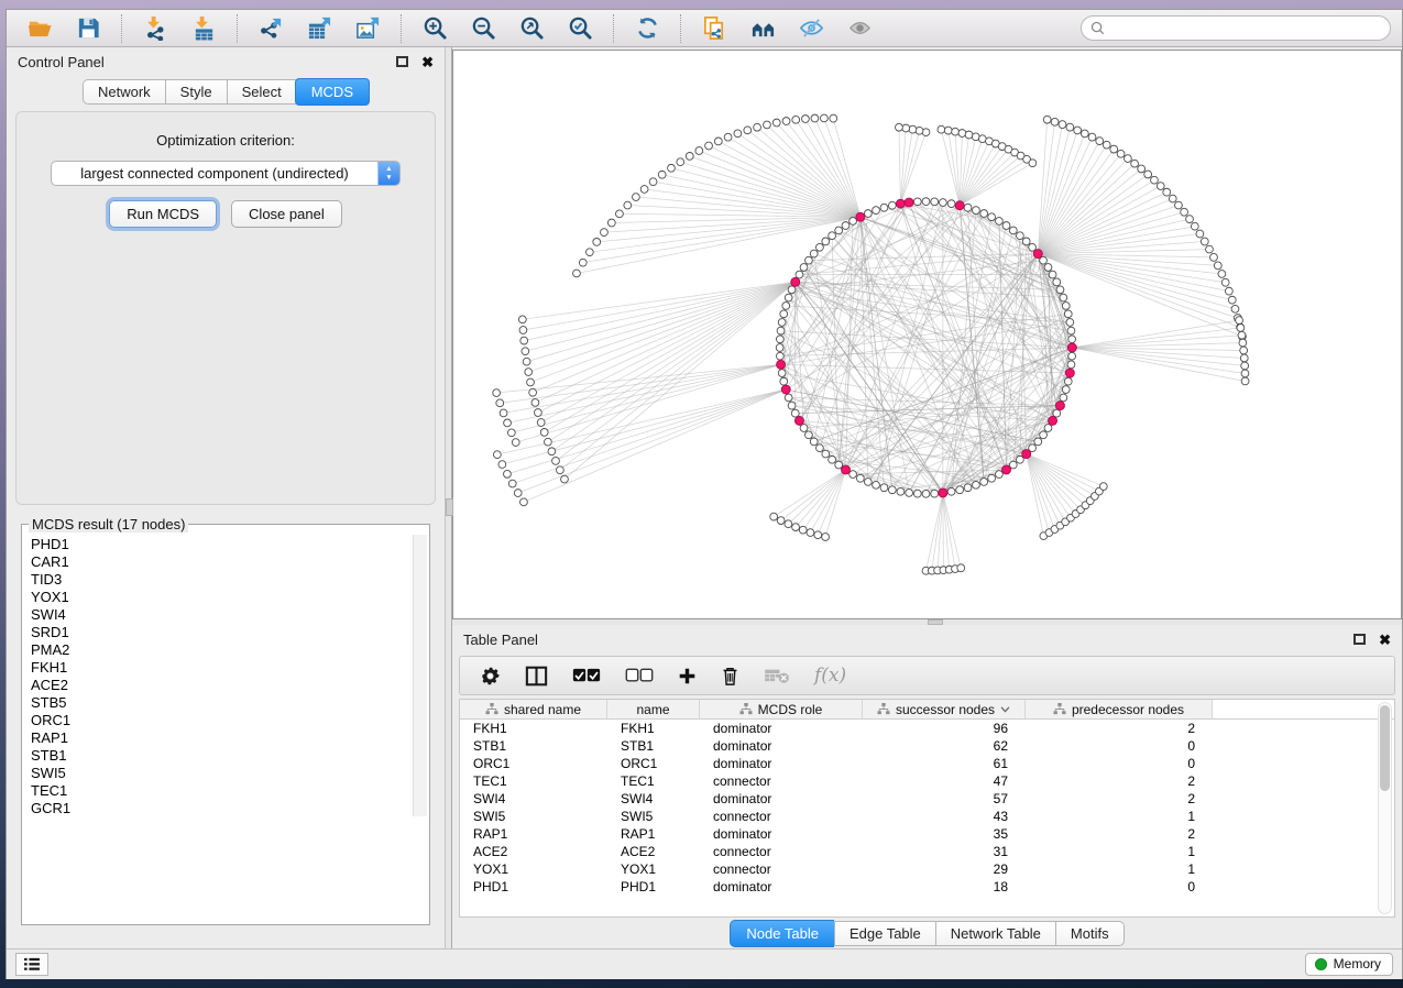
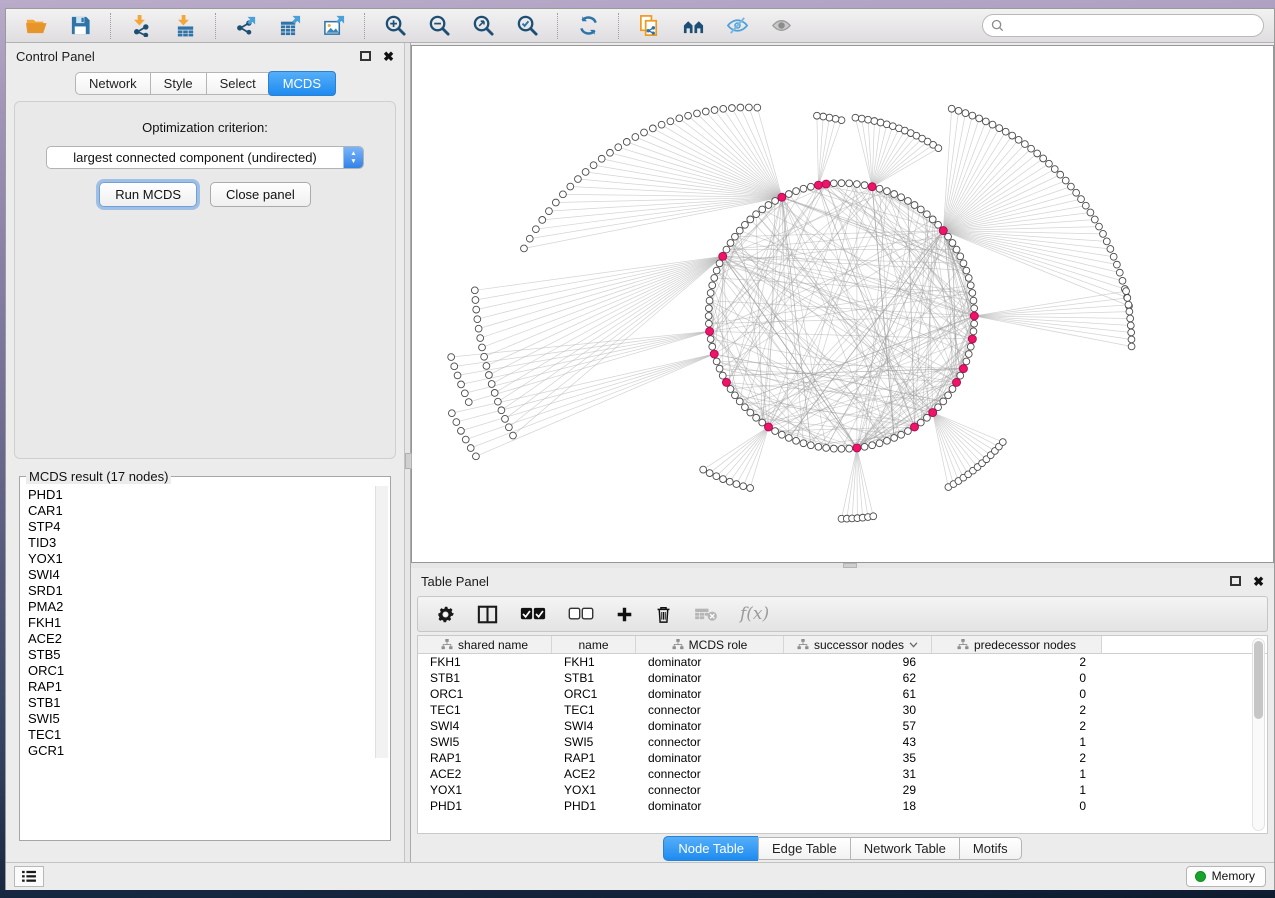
  Control Panel
  ✖
  Network
  Style
  Select
  MCDS
  Optimization criterion:
  largest connected component (undirected)
  Run MCDS
  Close panel
  MCDS result (17 nodes)
  PHD1
  CAR1
+ STP4
  TID3
  YOX1
  SWI4
  SRD1
  PMA2
  FKH1
  ACE2
  STB5
  ORC1
  RAP1
  STB1
  SWI5
  TEC1
  GCR1
  Table Panel
  ✖
  f(x)
  shared name
  name
  MCDS role
  successor nodes
  predecessor nodes
  FKH1
  FKH1
  dominator
  96
  2
  STB1
  STB1
  dominator
  62
  0
  ORC1
  ORC1
  dominator
  61
  0
  TEC1
  TEC1
  connector
- 47
+ 30
  2
  SWI4
  SWI4
  dominator
  57
  2
  SWI5
  SWI5
  connector
  43
  1
  RAP1
  RAP1
  dominator
  35
  2
  ACE2
  ACE2
  connector
  31
  1
  YOX1
  YOX1
  connector
  29
  1
  PHD1
  PHD1
  dominator
  18
  0
  Node Table
  Edge Table
  Network Table
  Motifs
  Memory
